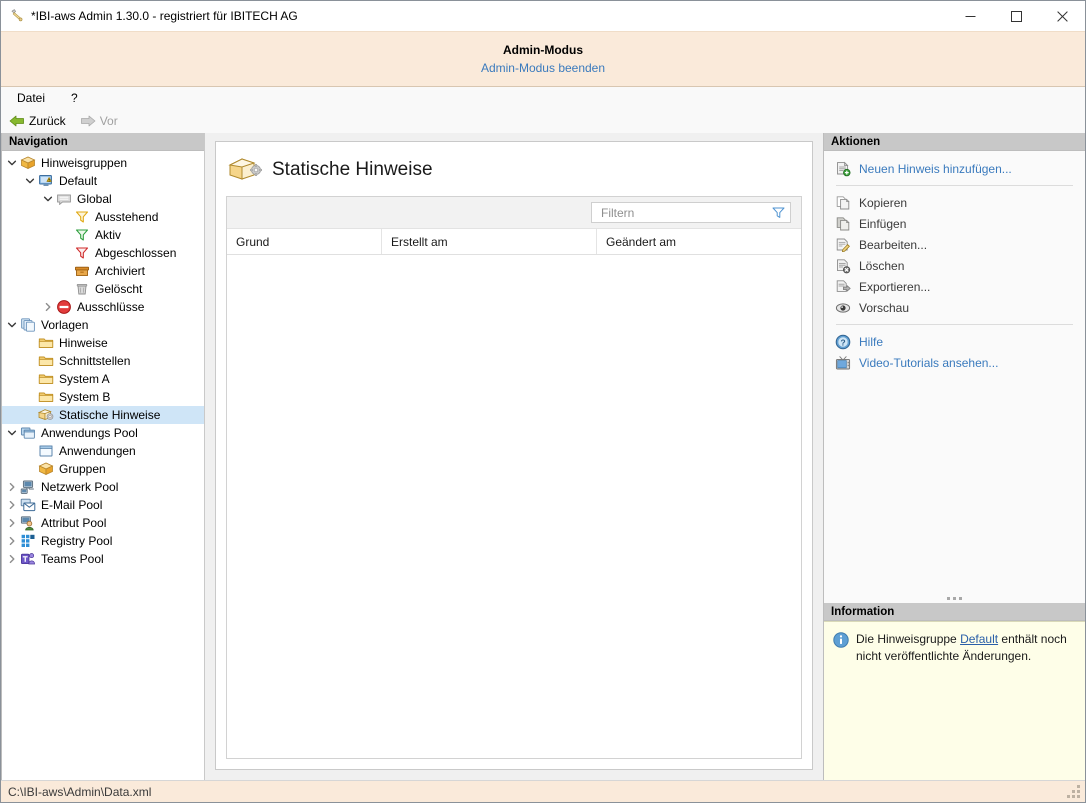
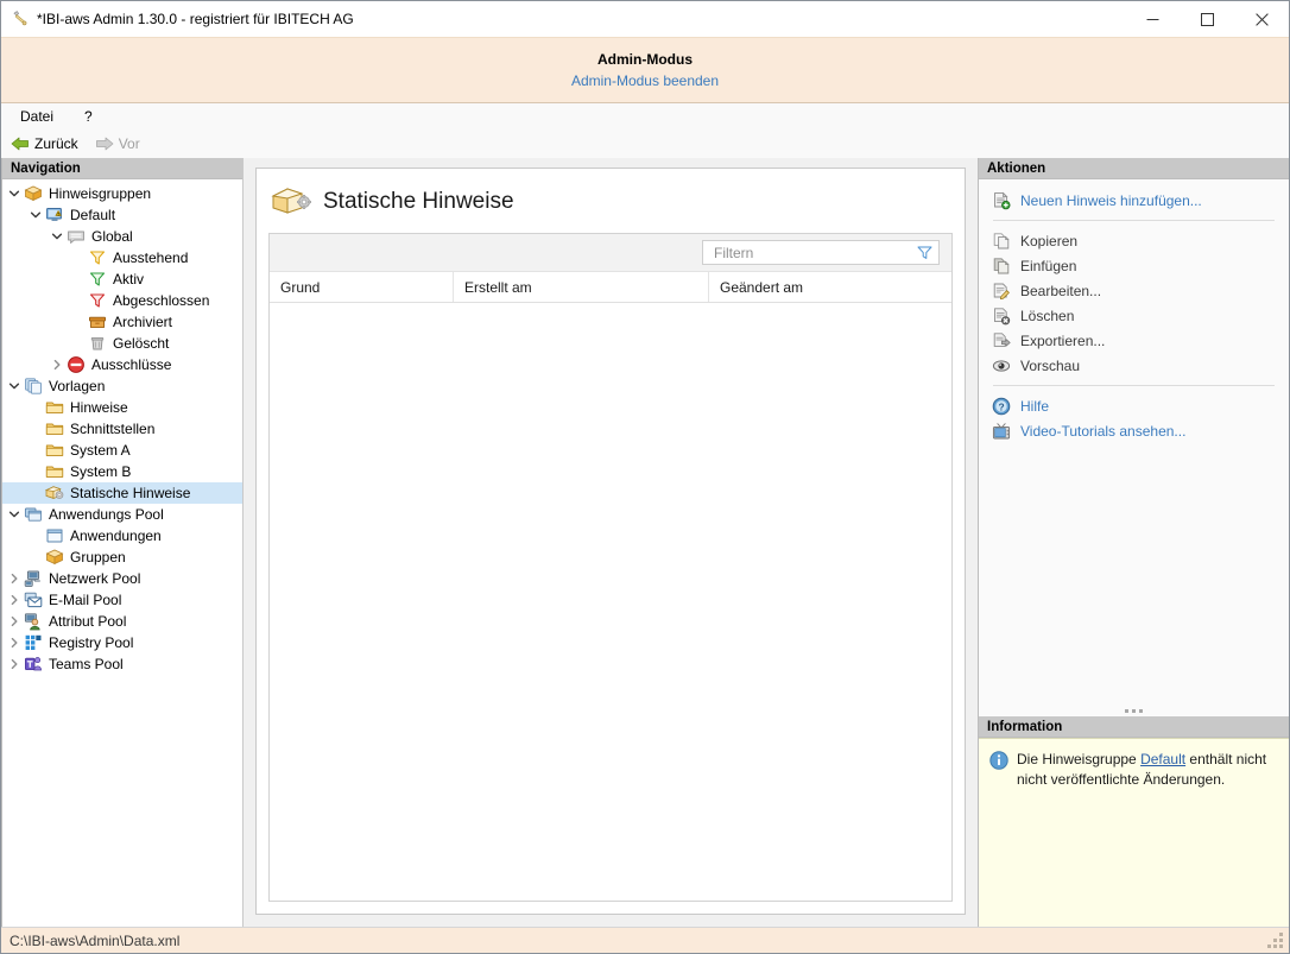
  *IBI-aws Admin 1.30.0 - registriert für IBITECH AG
  Admin-Modus
  Admin-Modus beenden
  Datei
  ?
  Zurück
  Vor
  Navigation
  Hinweisgruppen
  Default
  Global
  Ausstehend
  Aktiv
  Abgeschlossen
  Archiviert
  Gelöscht
  Ausschlüsse
  Vorlagen
  Hinweise
  Schnittstellen
  System A
  System B
  Statische Hinweise
  Anwendungs Pool
  Anwendungen
  Gruppen
  Netzwerk Pool
  E-Mail Pool
  Attribut Pool
  Registry Pool
  Teams Pool
  Statische Hinweise
  Filtern
  Grund
  Erstellt am
  Geändert am
  Aktionen
  Neuen Hinweis hinzufügen...
  Kopieren
  Einfügen
  Bearbeiten...
  Löschen
  Exportieren...
  Vorschau
  ?
  Hilfe
  Video-Tutorials ansehen...
  Information
- Die Hinweisgruppe Default enthält noch nicht veröffentlichte Änderungen.
+ Die Hinweisgruppe Default enthält nicht nicht veröffentlichte Änderungen.
  C:\IBI-aws\Admin\Data.xml
